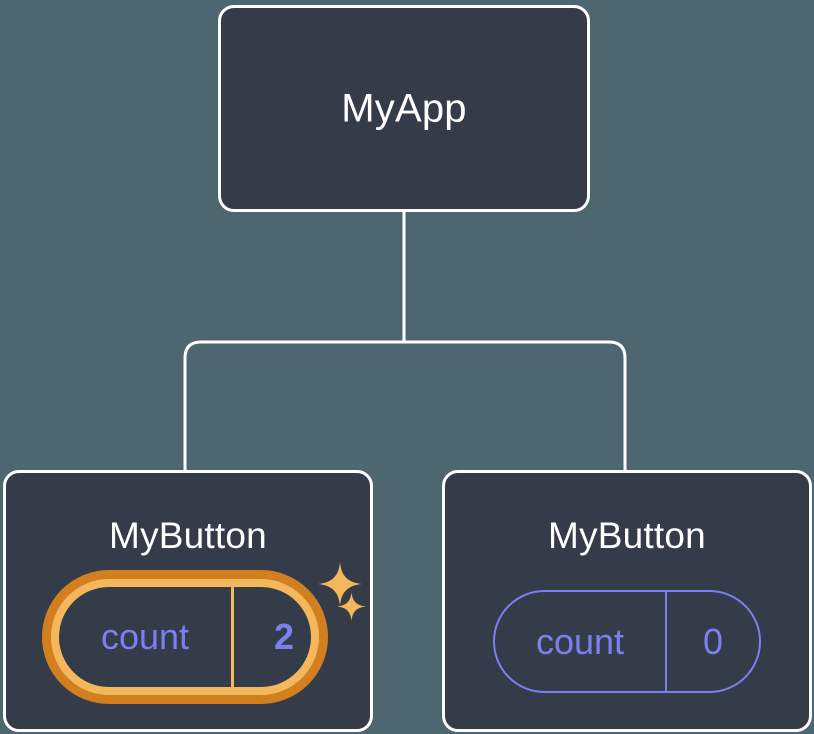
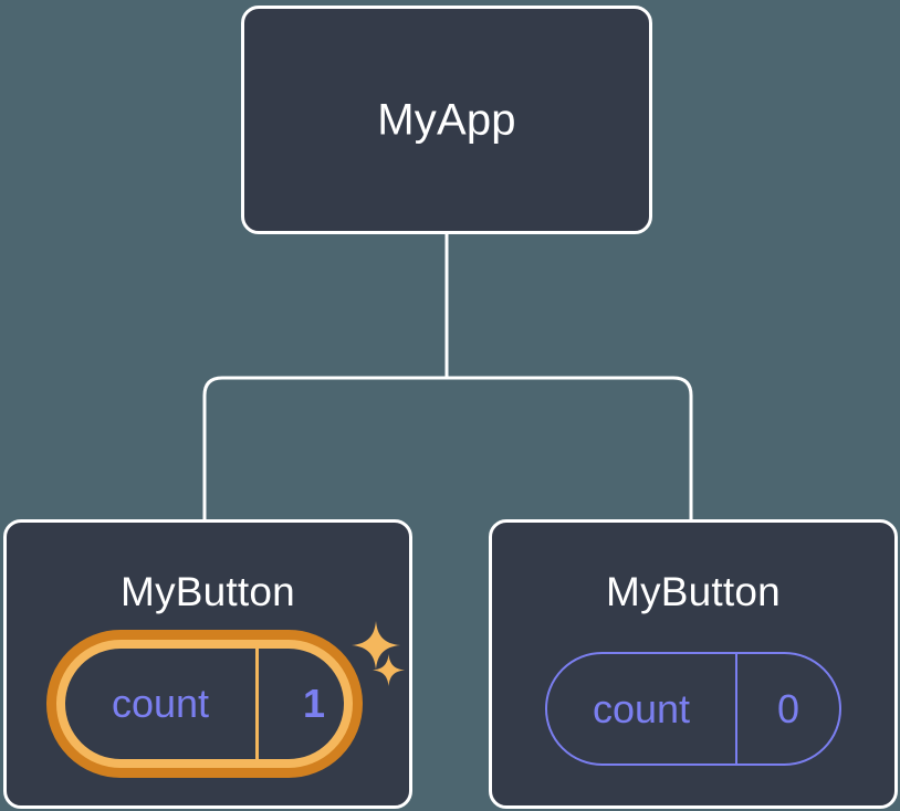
  MyApp
  MyButton
  count
- 2
+ 1
  MyButton
  count
  0
